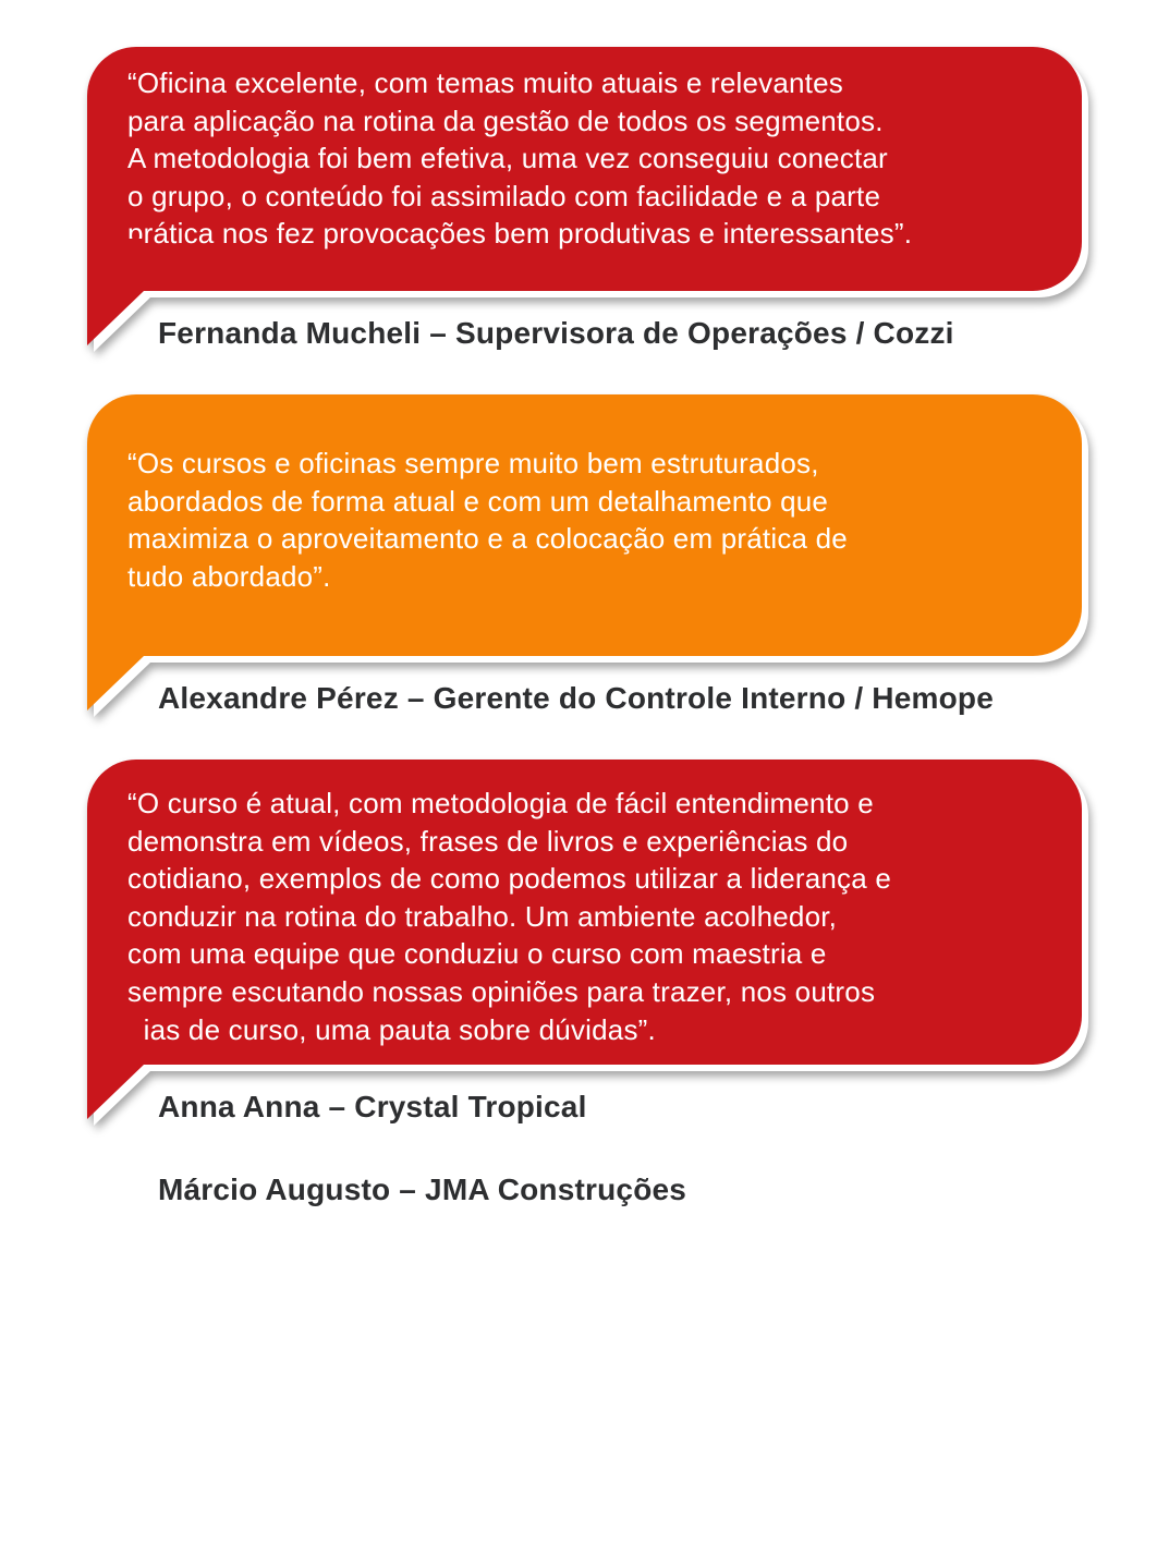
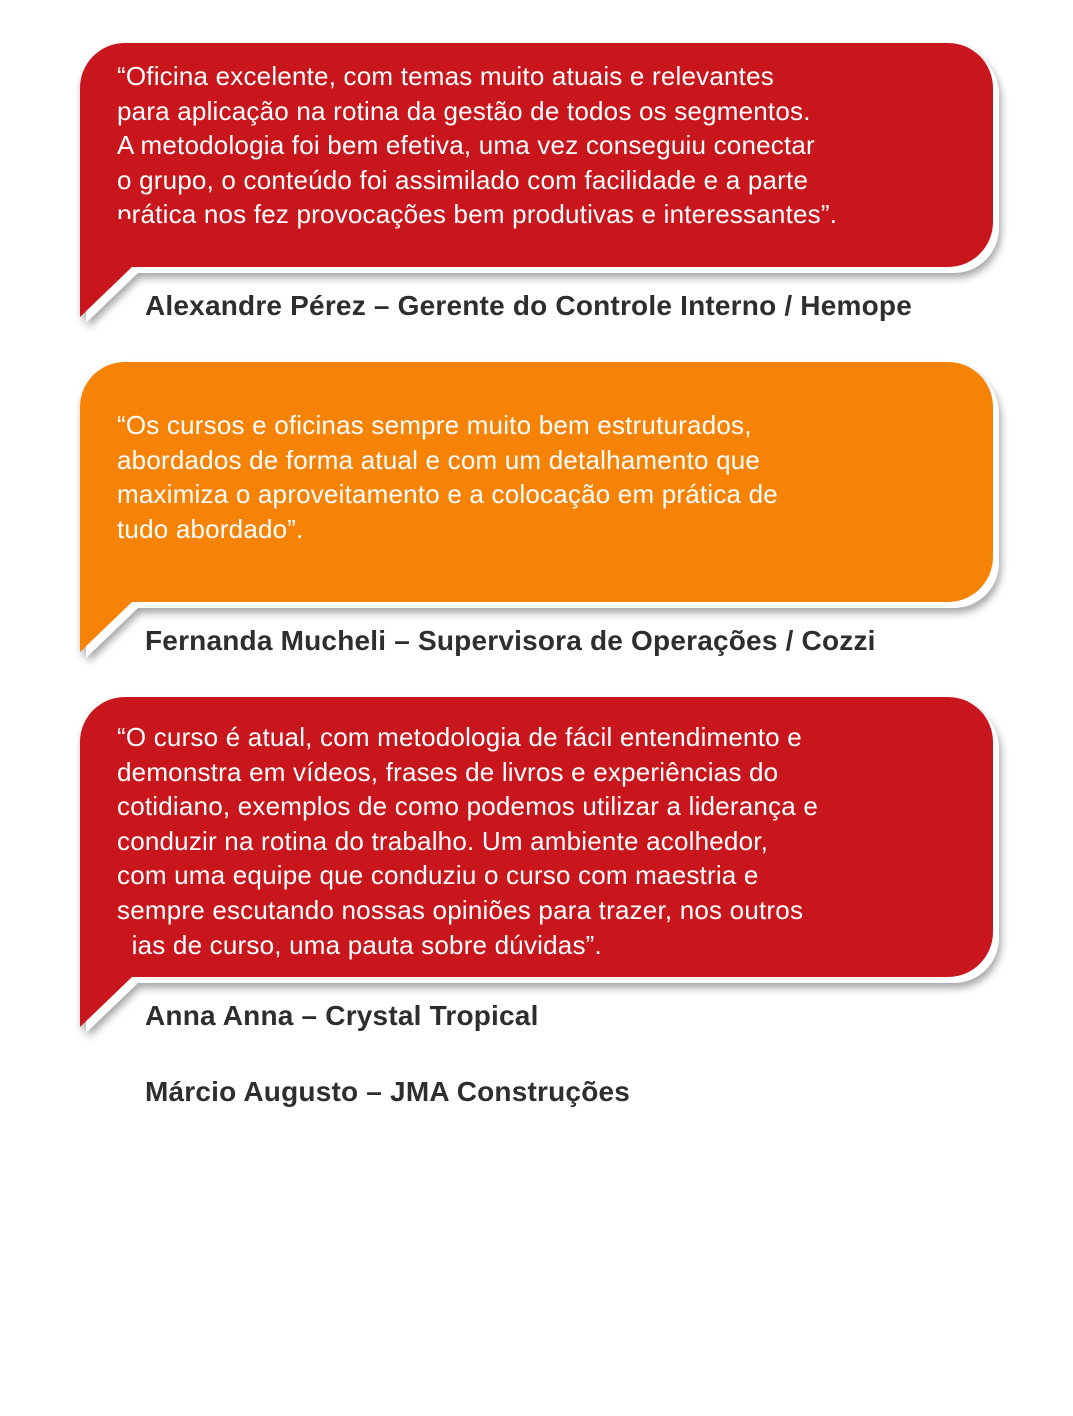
  “Oficina excelente, com temas muito atuais e relevantes
  para aplicação na rotina da gestão de todos os segmentos.
  A metodologia foi bem efetiva, uma vez conseguiu conectar
  o grupo, o conteúdo foi assimilado com facilidade e a parte
  prática nos fez provocações bem produtivas e interessantes”.
- Fernanda Mucheli – Supervisora de Operações / Cozzi
+ Alexandre Pérez – Gerente do Controle Interno / Hemope
  “Os cursos e oficinas sempre muito bem estruturados,
  abordados de forma atual e com um detalhamento que
  maximiza o aproveitamento e a colocação em prática de
  tudo abordado”.
- Alexandre Pérez – Gerente do Controle Interno / Hemope
+ Fernanda Mucheli – Supervisora de Operações / Cozzi
  “O curso é atual, com metodologia de fácil entendimento e
  demonstra em vídeos, frases de livros e experiências do
  cotidiano, exemplos de como podemos utilizar a liderança e
  conduzir na rotina do trabalho. Um ambiente acolhedor,
  com uma equipe que conduziu o curso com maestria e
  sempre escutando nossas opiniões para trazer, nos outros
  ias de curso, uma pauta sobre dúvidas”.
  Anna Anna – Crystal Tropical
  Márcio Augusto – JMA Construções
